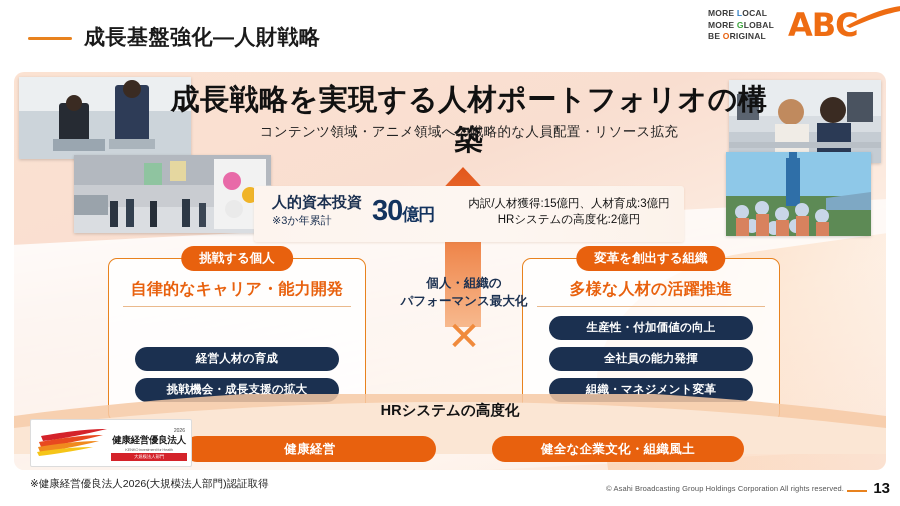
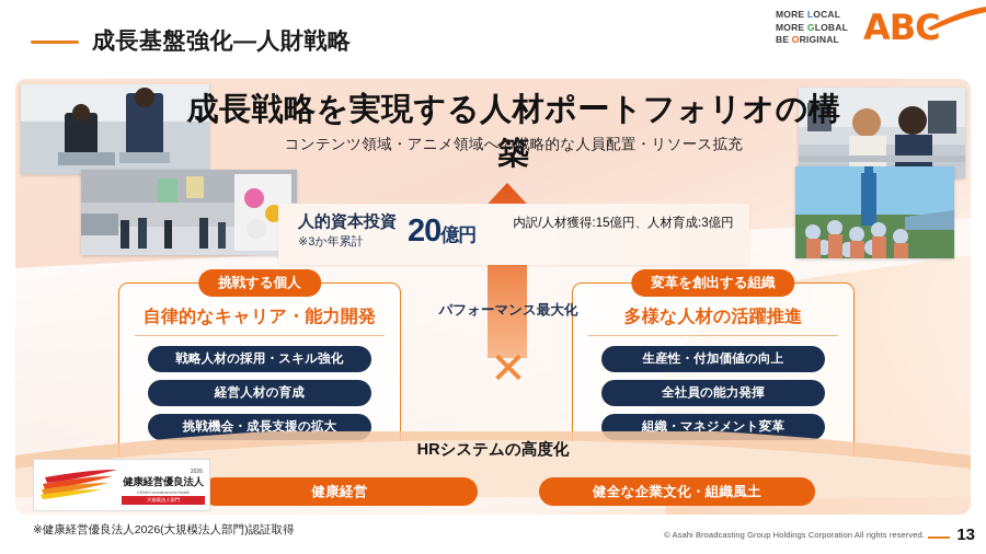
  成長基盤強化—人財戦略
  MORE LOCAL
  MORE GLOBAL
  BE ORIGINAL
  ABC
  成長戦略を実現する人材ポートフォリオの構築
  コンテンツ領域・アニメ領域への戦略的な人員配置・リソース拡充
  人的資本投資
  ※3か年累計
- 30億円
+ 20億円
  内訳/人材獲得:15億円、人材育成:3億円
- HRシステムの高度化:2億円
  挑戦する個人
  自律的なキャリア・能力開発
+ 戦略人材の採用・スキル強化
  経営人材の育成
  挑戦機会・成長支援の拡大
  変革を創出する組織
  多様な人材の活躍推進
  生産性・付加価値の向上
  全社員の能力発揮
  組織・マネジメント変革
- 個人・組織の
  パフォーマンス最大化
  ✕
  HRシステムの高度化
  健康経営
  健全な企業文化・組織風土
  健康経営優良法人
  ※健康経営優良法人2026(大規模法人部門)認証取得
  © Asahi Broadcasting Group Holdings Corporation All rights reserved.
  13
